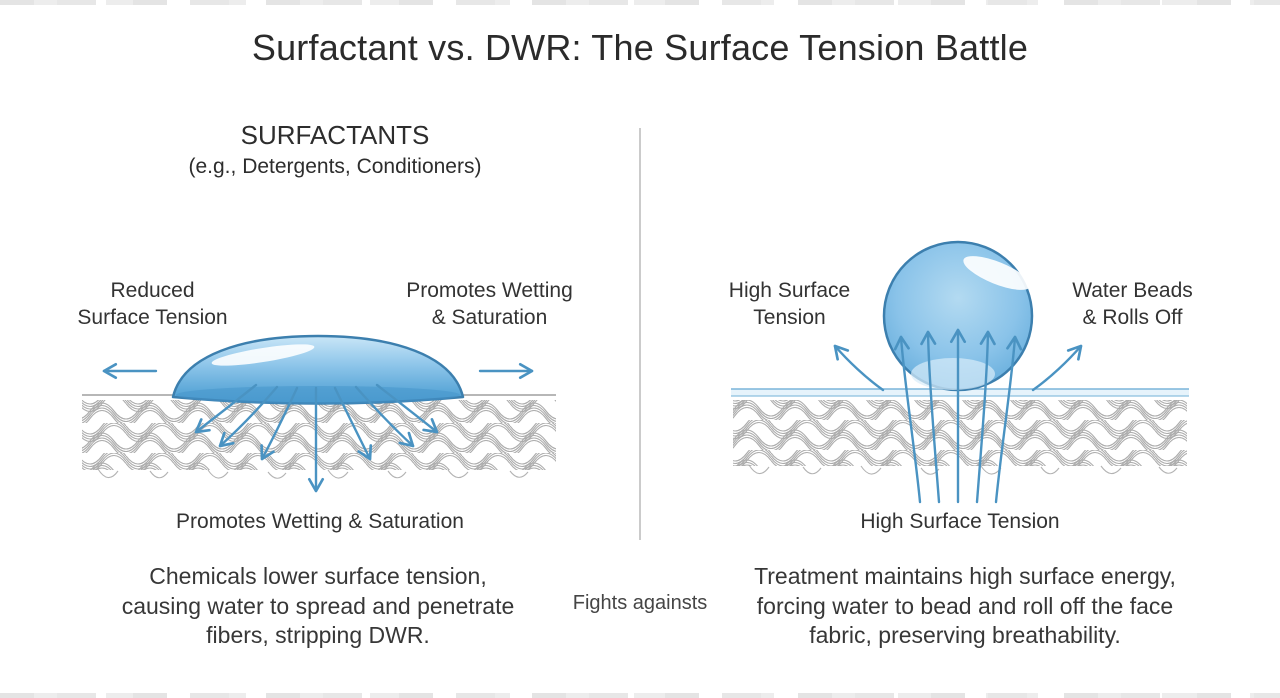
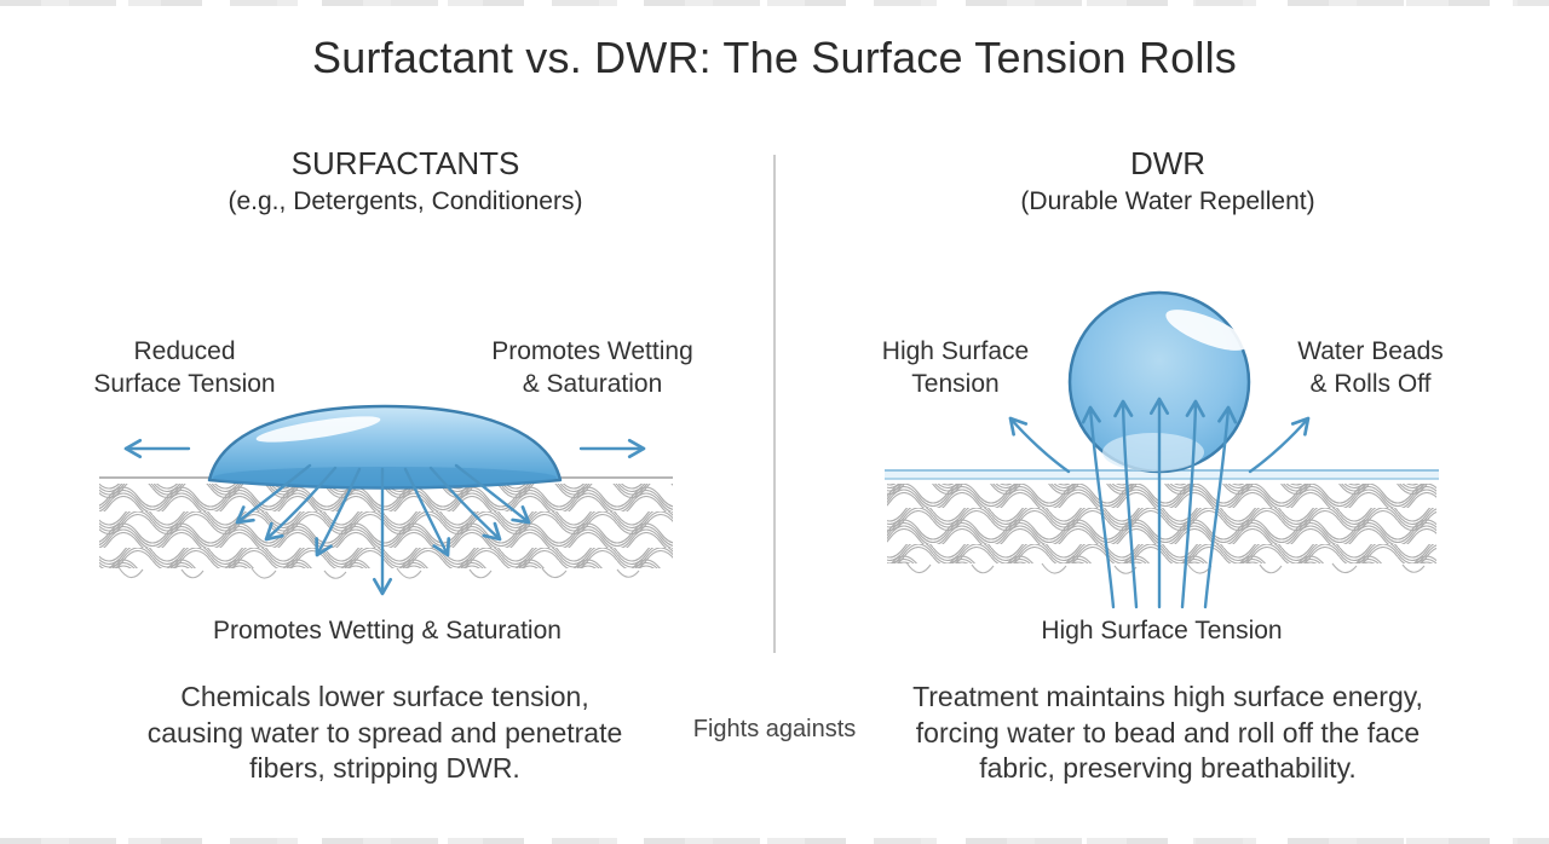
- Surfactant vs. DWR: The Surface Tension Battle
+ Surfactant vs. DWR: The Surface Tension Rolls
  SURFACTANTS
  (e.g., Detergents, Conditioners)
+ DWR
+ (Durable Water Repellent)
  Reduced
  Surface Tension
  Promotes Wetting
  & Saturation
  High Surface
  Tension
  Water Beads
  & Rolls Off
  Promotes Wetting & Saturation
  High Surface Tension
  Chemicals lower surface tension,
  causing water to spread and penetrate
  fibers, stripping DWR.
  Treatment maintains high surface energy,
  forcing water to bead and roll off the face
  fabric, preserving breathability.
  Fights againsts
